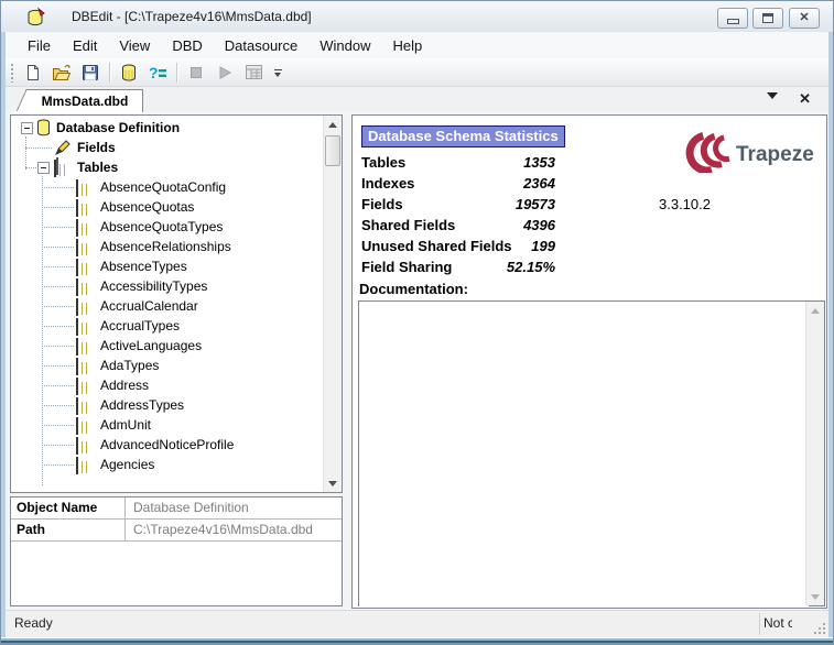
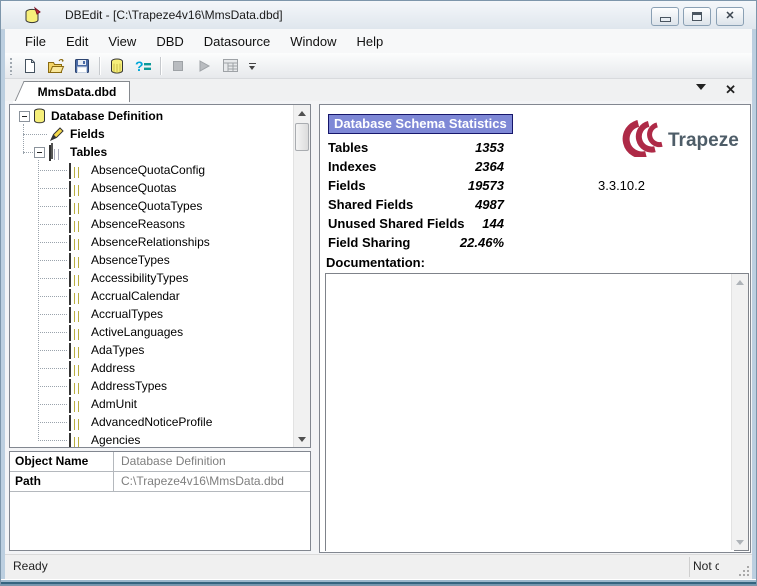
  DBEdit - [C:\Trapeze4v16\MmsData.dbd]
  ✕
  File
  Edit
  View
  DBD
  Datasource
  Window
  Help
  ?
  MmsData.dbd
  ✕
  Database Definition
  Fields
  Tables
  AbsenceQuotaConfig
  AbsenceQuotas
  AbsenceQuotaTypes
+ AbsenceReasons
  AbsenceRelationships
  AbsenceTypes
  AccessibilityTypes
  AccrualCalendar
  AccrualTypes
  ActiveLanguages
  AdaTypes
  Address
  AddressTypes
  AdmUnit
  AdvancedNoticeProfile
  Agencies
  Object Name
  Database Definition
  Path
  C:\Trapeze4v16\MmsData.dbd
  Database Schema Statistics
  Tables
  1353
  Indexes
  2364
  Fields
  19573
  Shared Fields
- 4396
+ 4987
  Unused Shared Fields
- 199
+ 144
  Field Sharing
- 52.15%
+ 22.46%
  3.3.10.2
  Trapeze
  Documentation:
  Ready
  Not c
